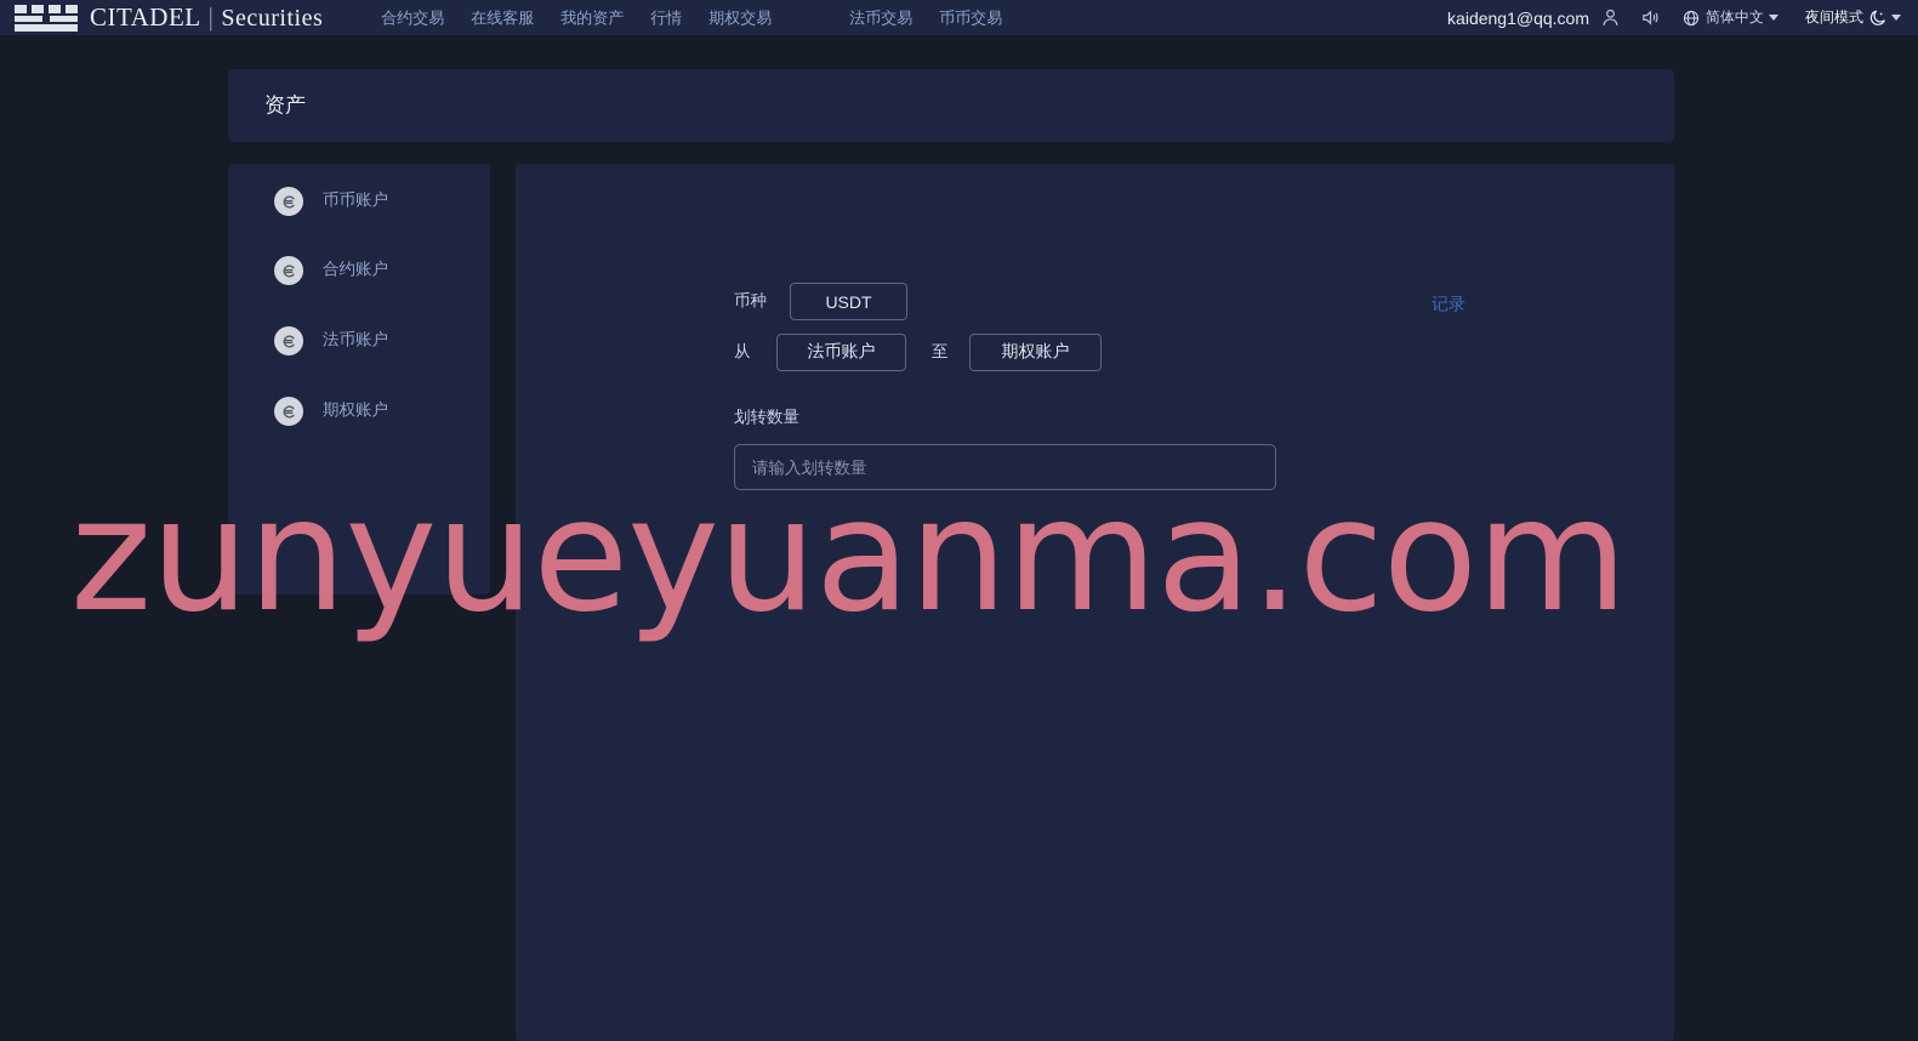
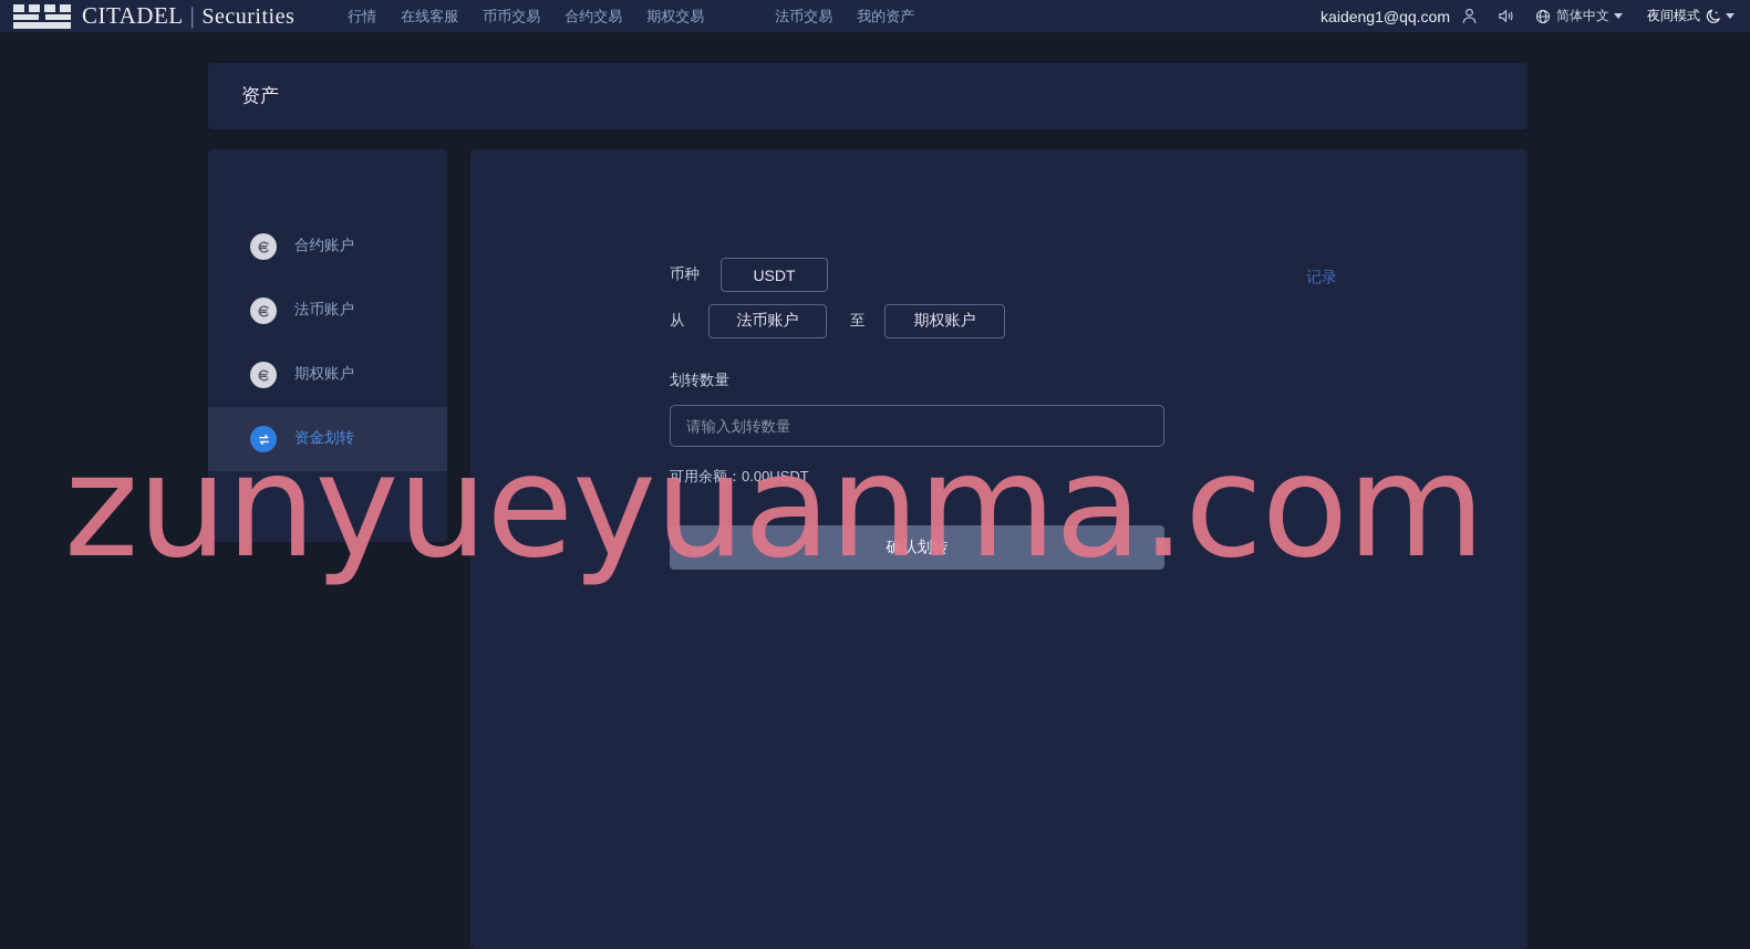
  CITADEL | Securities
- 合约交易
+ 行情
  在线客服
- 我的资产
+ 币币交易
- 行情
+ 合约交易
  期权交易
  法币交易
- 币币交易
+ 我的资产
  kaideng1@qq.com
  简体中文
  夜间模式
  资产
- 币币账户
  合约账户
  法币账户
  期权账户
+ 资金划转
  币种
  USDT
  从
  法币账户
  至
  期权账户
  划转数量
  请输入划转数量
+ 可用余额：0.00USDT
+ 确认划转
  记录
  zunyueyuanma.com
